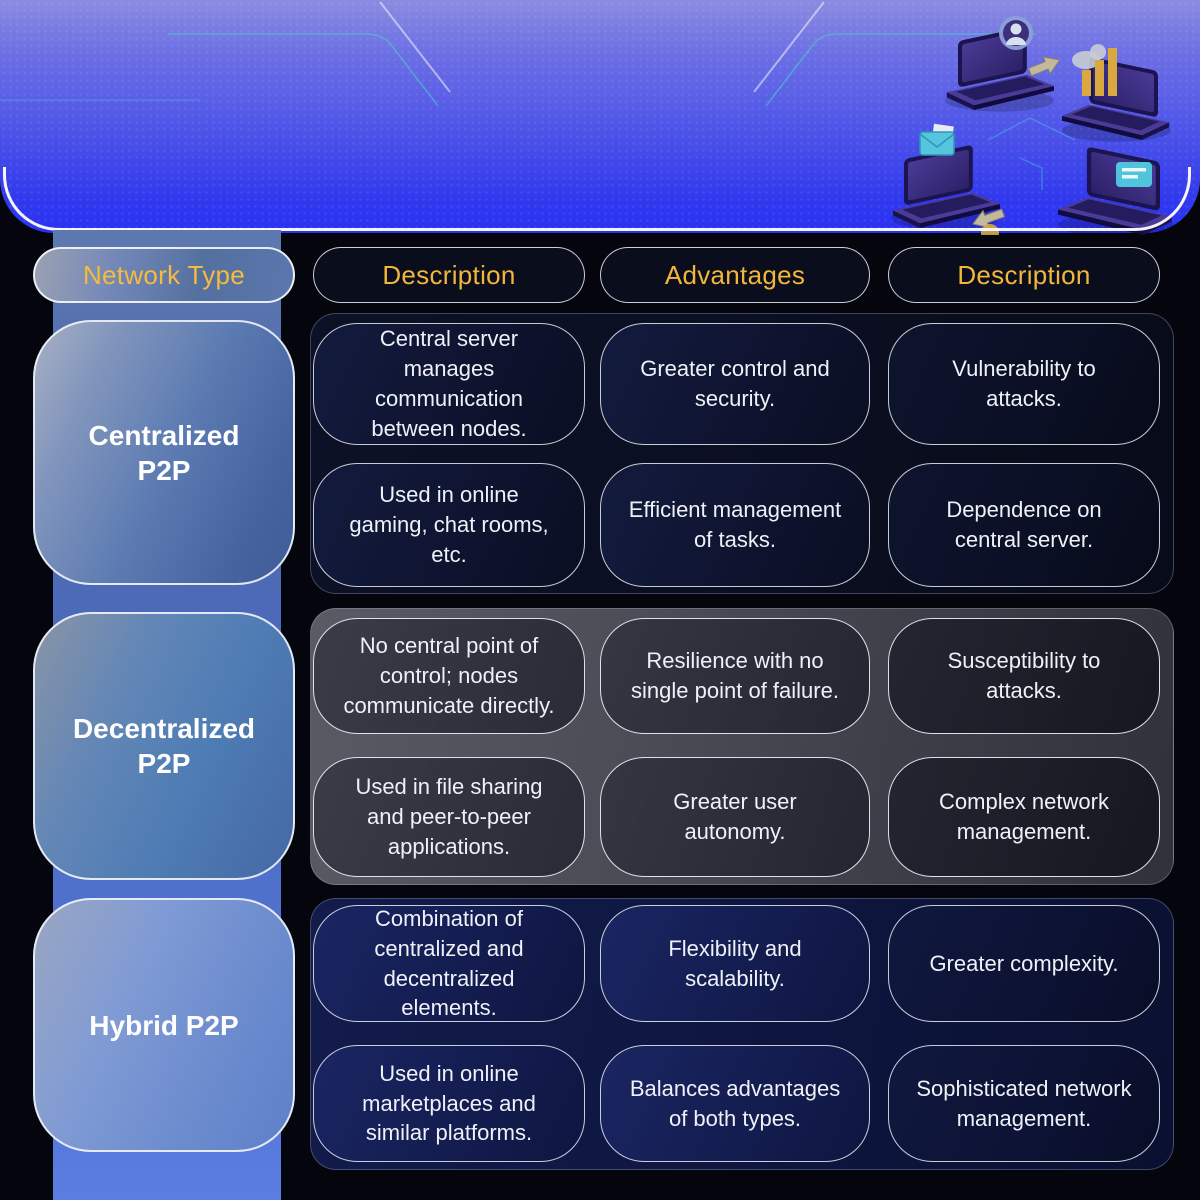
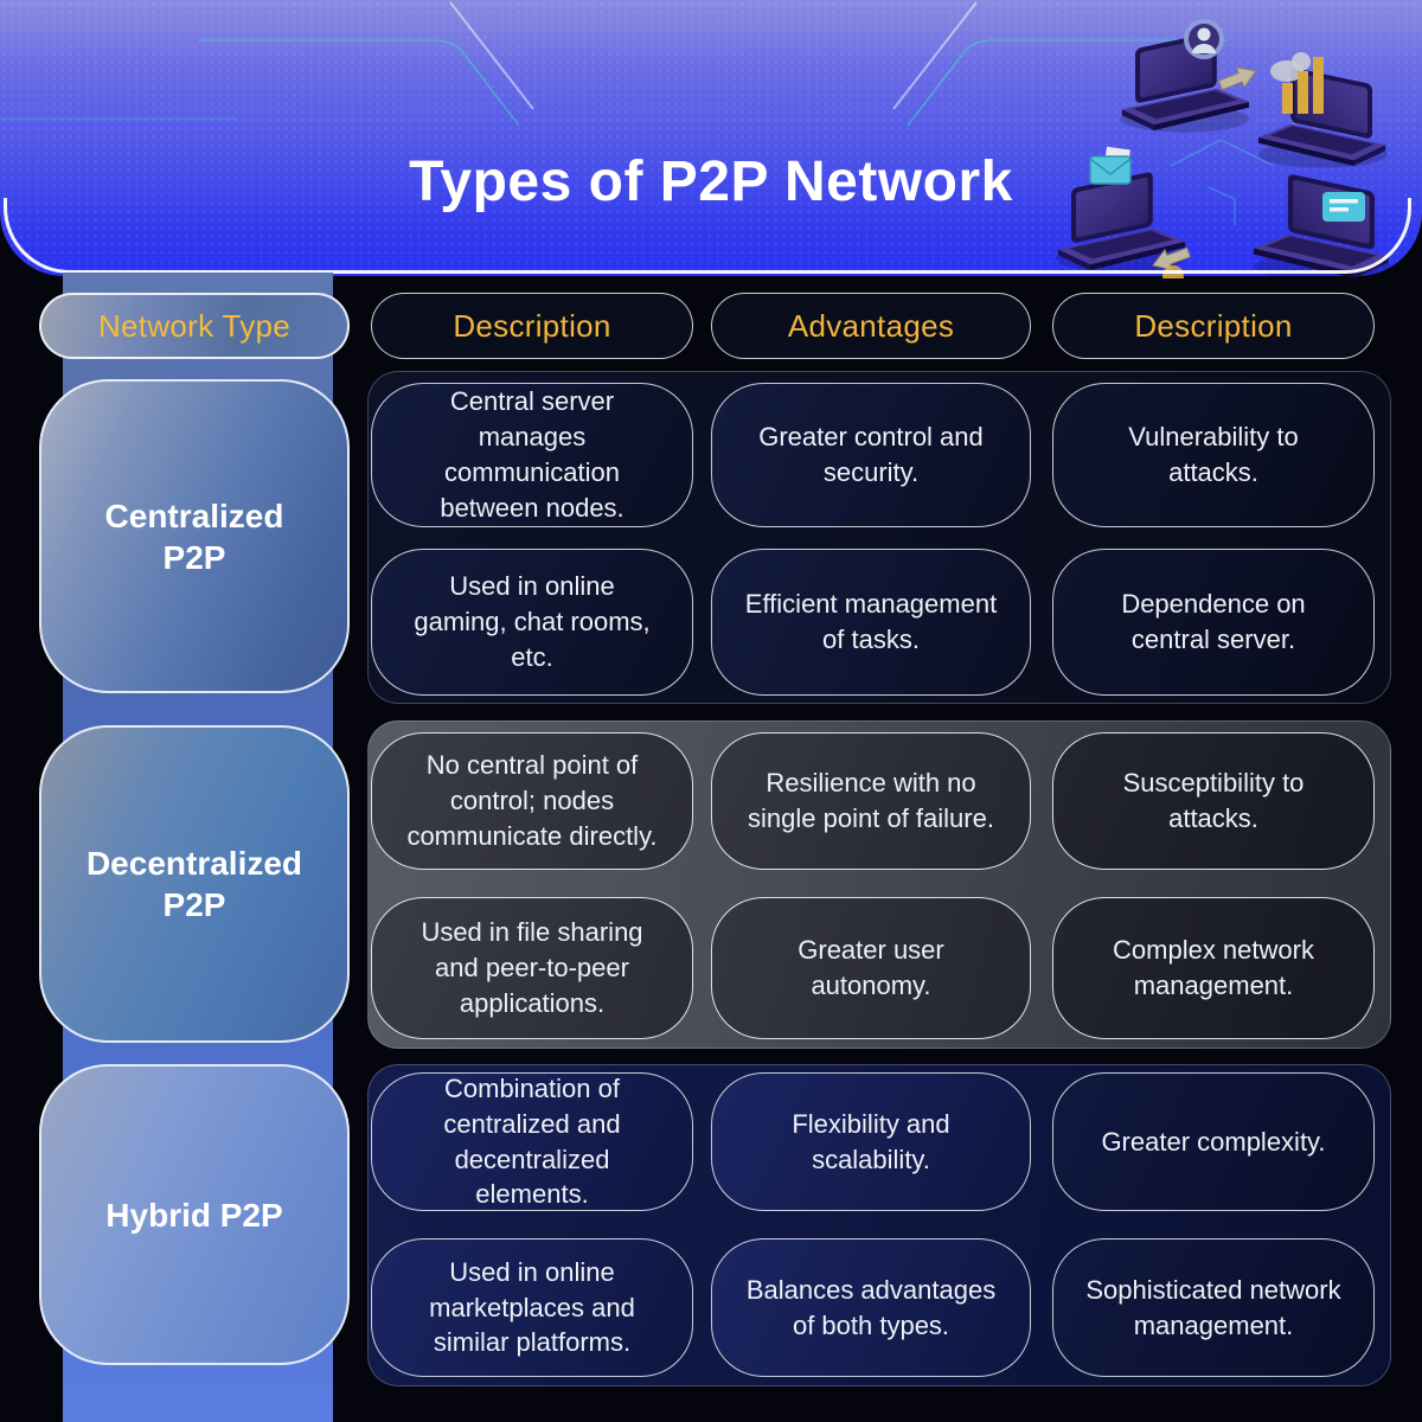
+ Types of P2P Network
  Network Type
  Description
  Advantages
  Description
  Centralized P2P
  Decentralized P2P
  Hybrid P2P
  Central server manages communication between nodes.
  Greater control and security.
  Vulnerability to attacks.
  Used in online gaming, chat rooms, etc.
  Efficient management of tasks.
  Dependence on central server.
  No central point of control; nodes communicate directly.
  Resilience with no single point of failure.
  Susceptibility to attacks.
  Used in file sharing and peer-to-peer applications.
  Greater user autonomy.
  Complex network management.
  Combination of centralized and decentralized elements.
  Flexibility and scalability.
  Greater complexity.
  Used in online marketplaces and similar platforms.
  Balances advantages of both types.
  Sophisticated network management.
